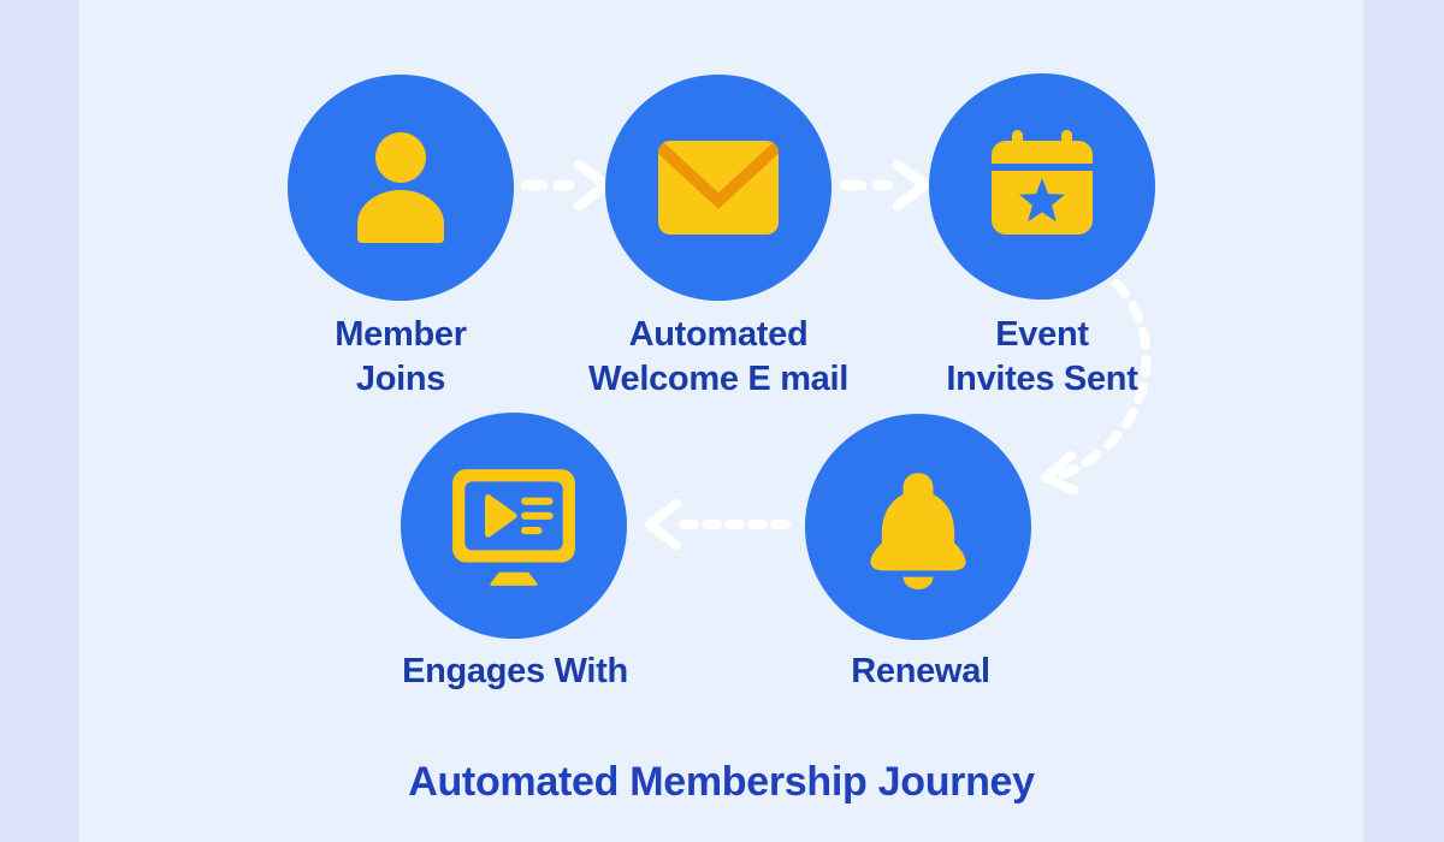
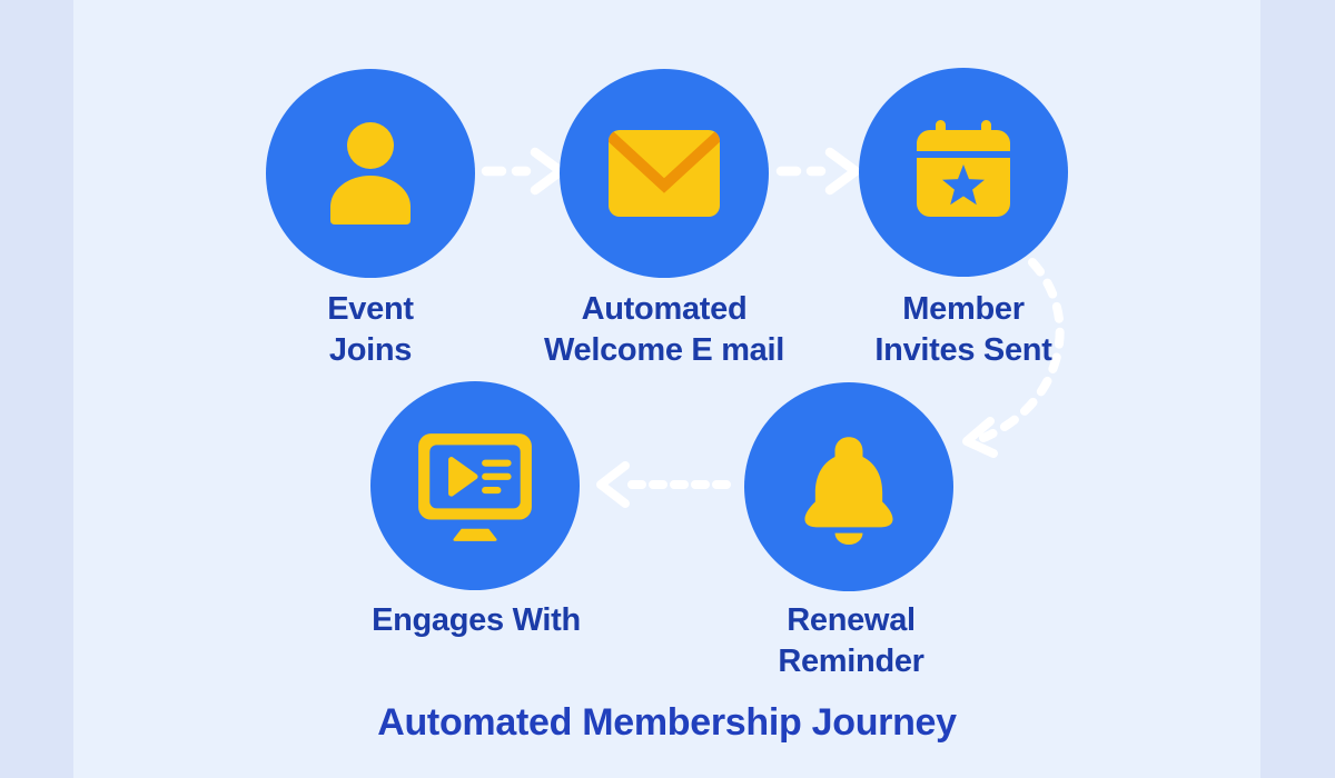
- Member
+ Event
  Joins
  Automated
  Welcome E mail
- Event
+ Member
  Invites Sent
  Renewal
+ Reminder
  Engages With
  Automated Membership Journey
